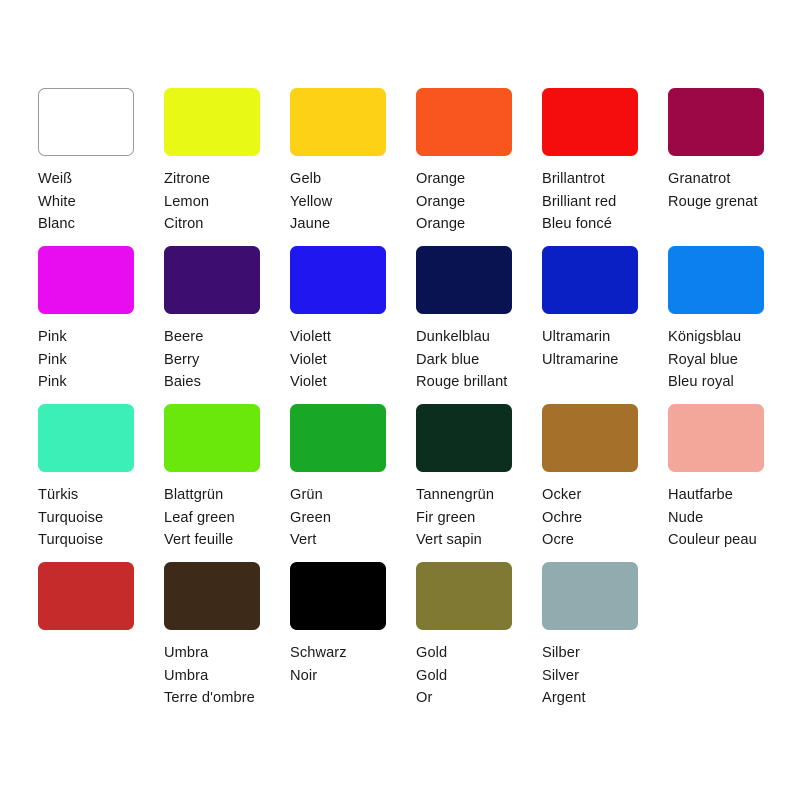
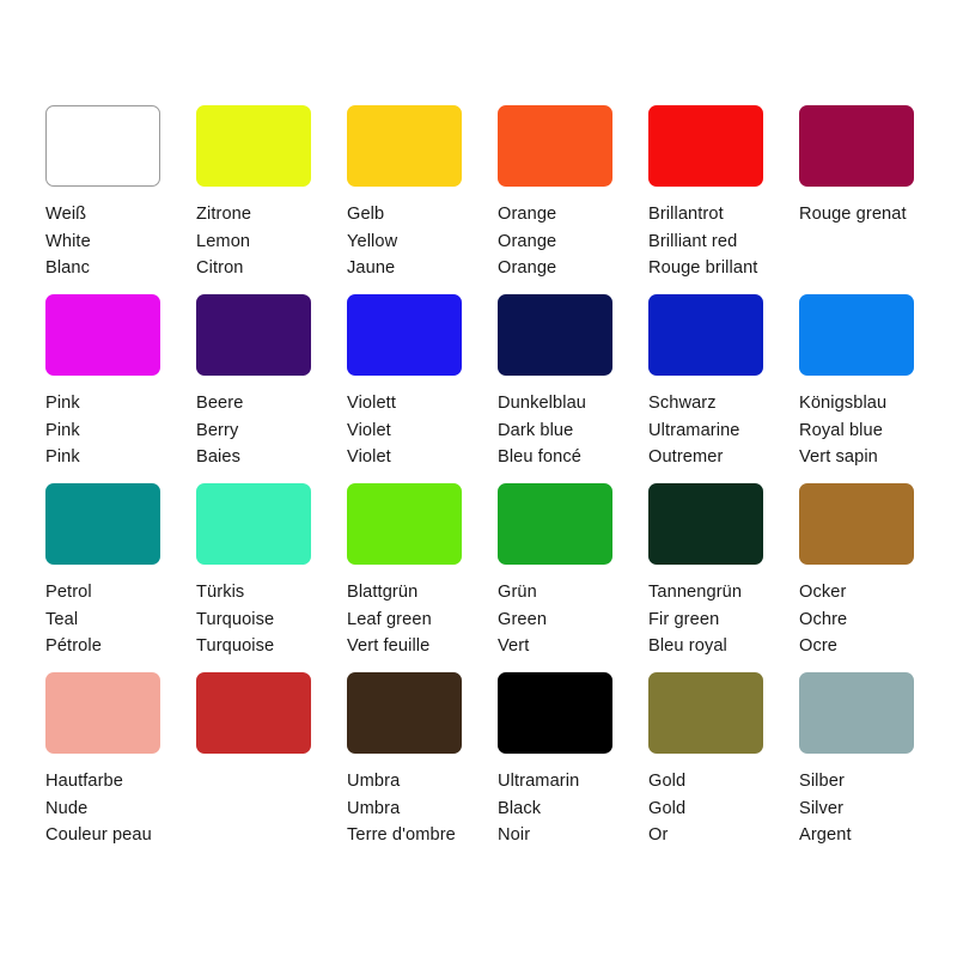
  Weiß
  White
  Blanc
  Zitrone
  Lemon
  Citron
  Gelb
  Yellow
  Jaune
  Orange
  Orange
  Orange
  Brillantrot
  Brilliant red
- Bleu foncé
+ Rouge brillant
- Granatrot
  Rouge grenat
  Pink
  Pink
  Pink
  Beere
  Berry
  Baies
  Violett
  Violet
  Violet
  Dunkelblau
  Dark blue
- Rouge brillant
+ Bleu foncé
- Ultramarin
+ Schwarz
  Ultramarine
+ Outremer
  Königsblau
  Royal blue
- Bleu royal
+ Vert sapin
+ Petrol
+ Teal
+ Pétrole
  Türkis
  Turquoise
  Turquoise
  Blattgrün
  Leaf green
  Vert feuille
  Grün
  Green
  Vert
  Tannengrün
  Fir green
- Vert sapin
+ Bleu royal
  Ocker
  Ochre
  Ocre
  Hautfarbe
  Nude
  Couleur peau
  Umbra
  Umbra
  Terre d'ombre
- Schwarz
+ Ultramarin
+ Black
  Noir
  Gold
  Gold
  Or
  Silber
  Silver
  Argent
